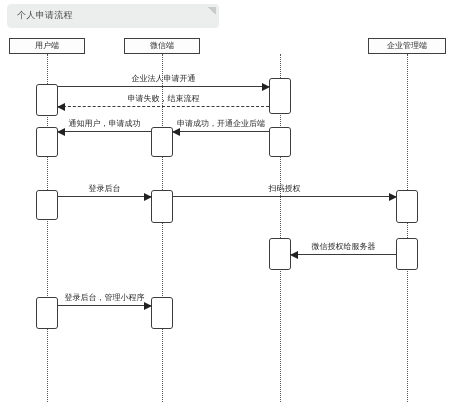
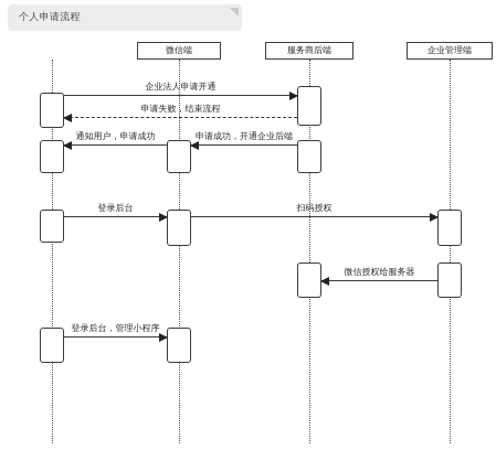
  个人申请流程
- 用户端
  微信端
+ 服务商后端
  企业管理端
  企业法人申请开通
  申请失败，结束流程
  申请成功，开通企业后端
  通知用户，申请成功
  登录后台
  扫码授权
  微信授权给服务器
  登录后台，管理小程序
